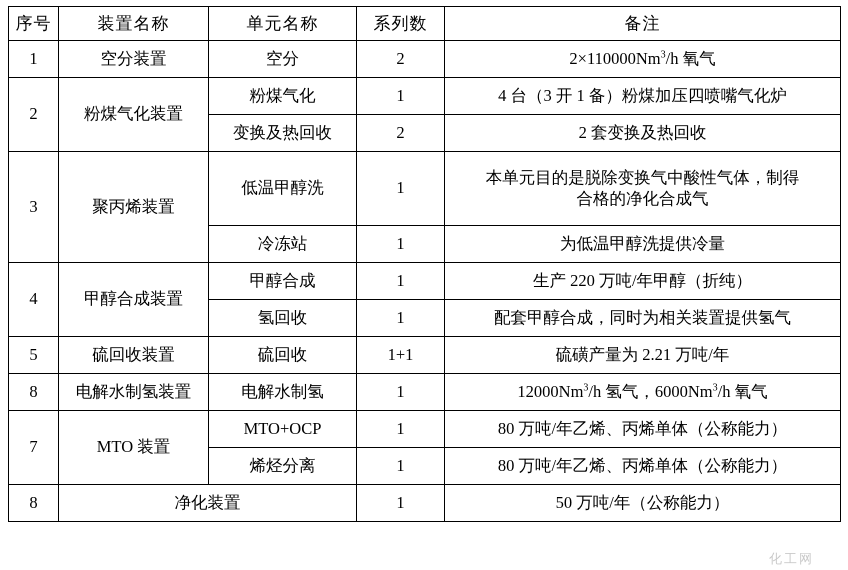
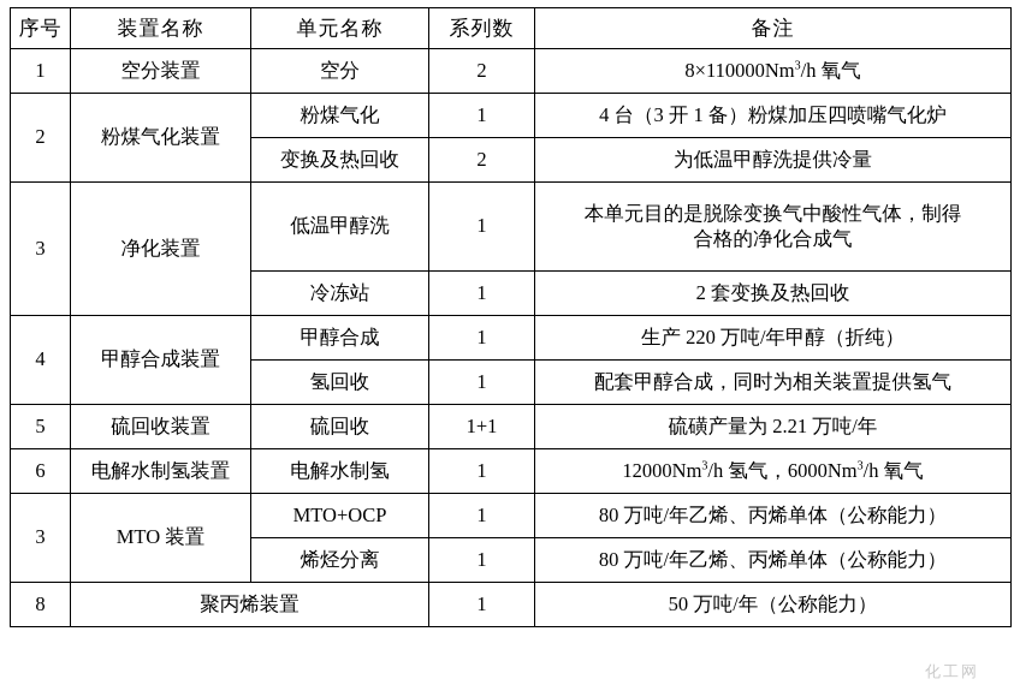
  序号	装置名称	单元名称	系列数	备注
- 1	空分装置	空分	2	2×110000Nm3/h 氧气
+ 1	空分装置	空分	2	8×110000Nm3/h 氧气
  2	粉煤气化装置	粉煤气化	1	4 台（3 开 1 备）粉煤加压四喷嘴气化炉
- 变换及热回收	2	2 套变换及热回收
+ 变换及热回收	2	为低温甲醇洗提供冷量
- 3	聚丙烯装置	低温甲醇洗	1	本单元目的是脱除变换气中酸性气体，制得 合格的净化合成气
+ 3	净化装置	低温甲醇洗	1	本单元目的是脱除变换气中酸性气体，制得 合格的净化合成气
- 冷冻站	1	为低温甲醇洗提供冷量
+ 冷冻站	1	2 套变换及热回收
  4	甲醇合成装置	甲醇合成	1	生产 220 万吨/年甲醇（折纯）
  氢回收	1	配套甲醇合成，同时为相关装置提供氢气
  5	硫回收装置	硫回收	1+1	硫磺产量为 2.21 万吨/年
- 8	电解水制氢装置	电解水制氢	1	12000Nm3/h 氢气，6000Nm3/h 氧气
+ 6	电解水制氢装置	电解水制氢	1	12000Nm3/h 氢气，6000Nm3/h 氧气
- 7	MTO 装置	MTO+OCP	1	80 万吨/年乙烯、丙烯单体（公称能力）
+ 3	MTO 装置	MTO+OCP	1	80 万吨/年乙烯、丙烯单体（公称能力）
  烯烃分离	1	80 万吨/年乙烯、丙烯单体（公称能力）
- 8	净化装置	1	50 万吨/年（公称能力）
+ 8	聚丙烯装置	1	50 万吨/年（公称能力）
  化工网
